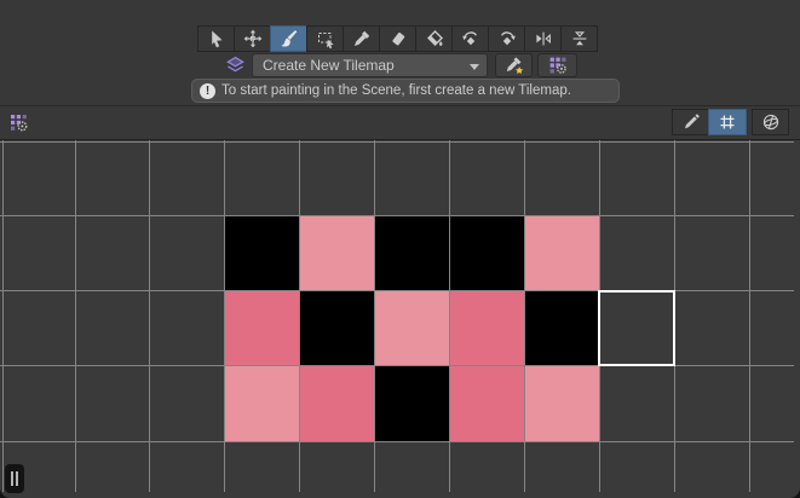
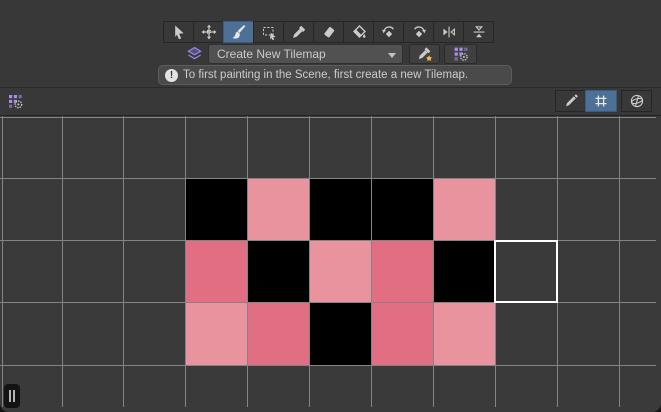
  Create New Tilemap
  !
- To start painting in the Scene, first create a new Tilemap.
+ To first painting in the Scene, first create a new Tilemap.
